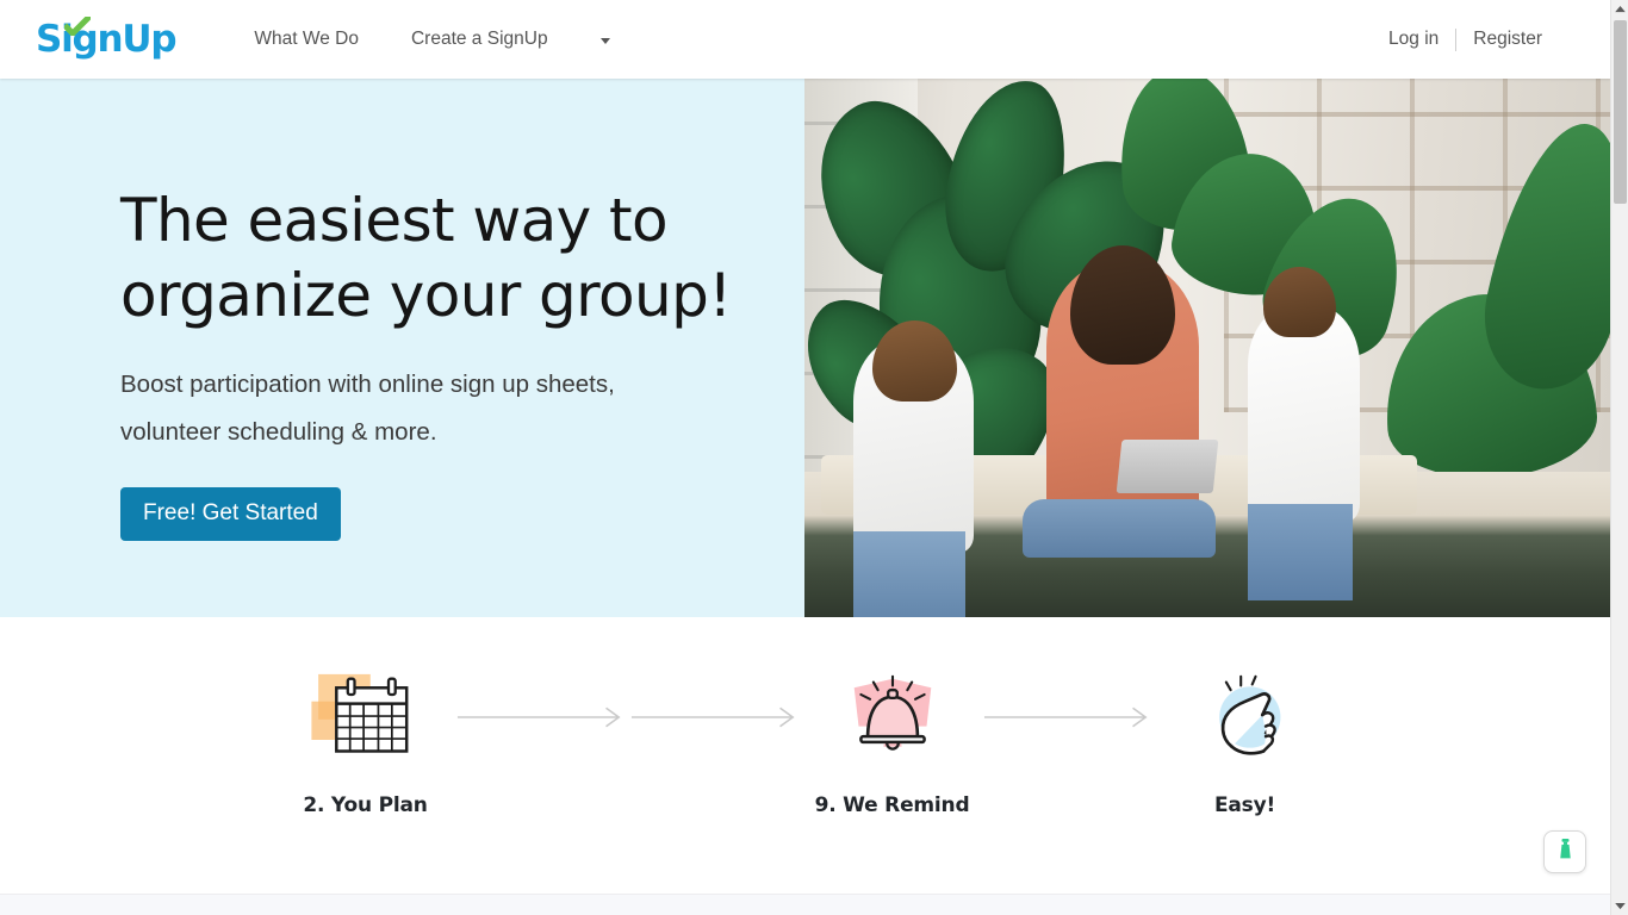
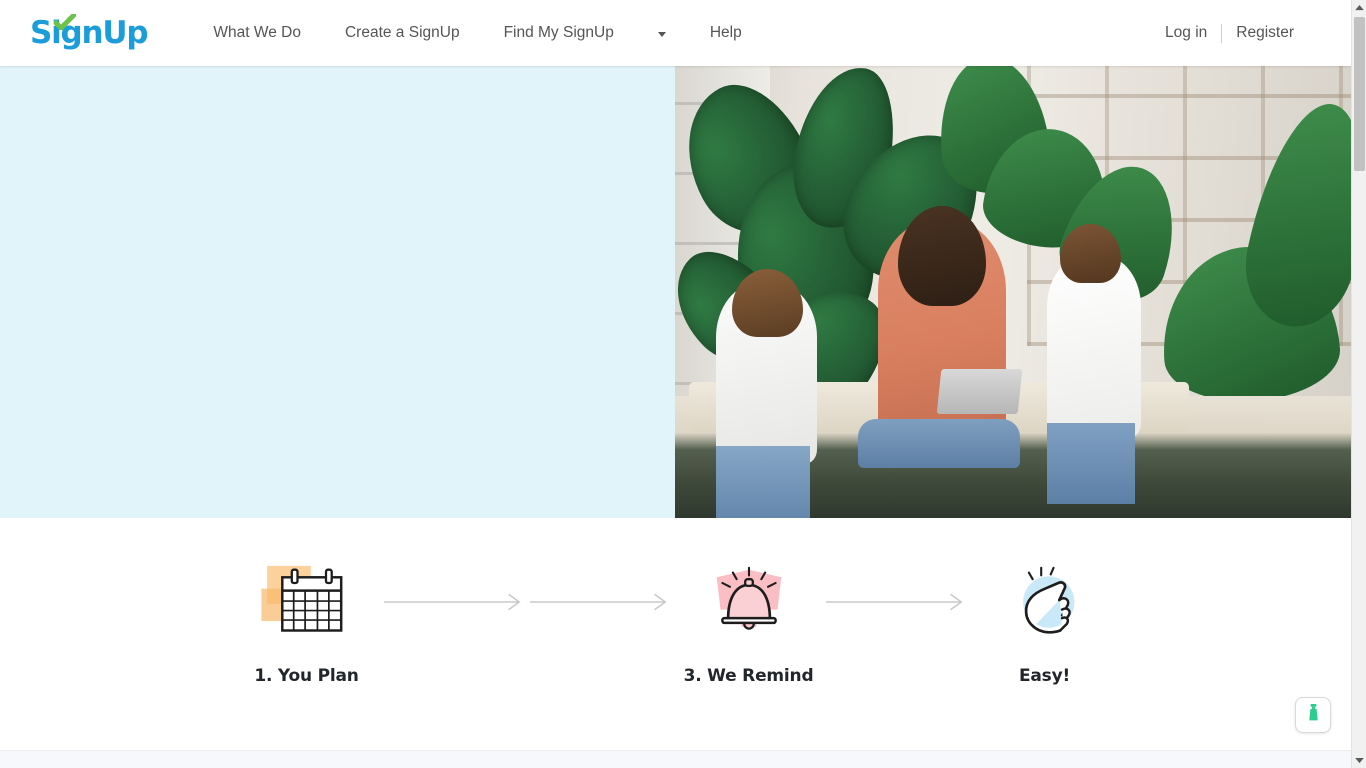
  SignUp
  What We Do
  Create a SignUp
+ Find My SignUp
+ Help
  Log in
  Register
- The easiest way to
- organize your group!
- Boost participation with online sign up sheets, volunteer scheduling & more.
- Free! Get Started
- 2. You Plan
+ 1. You Plan
- 9. We Remind
+ 3. We Remind
  Easy!
